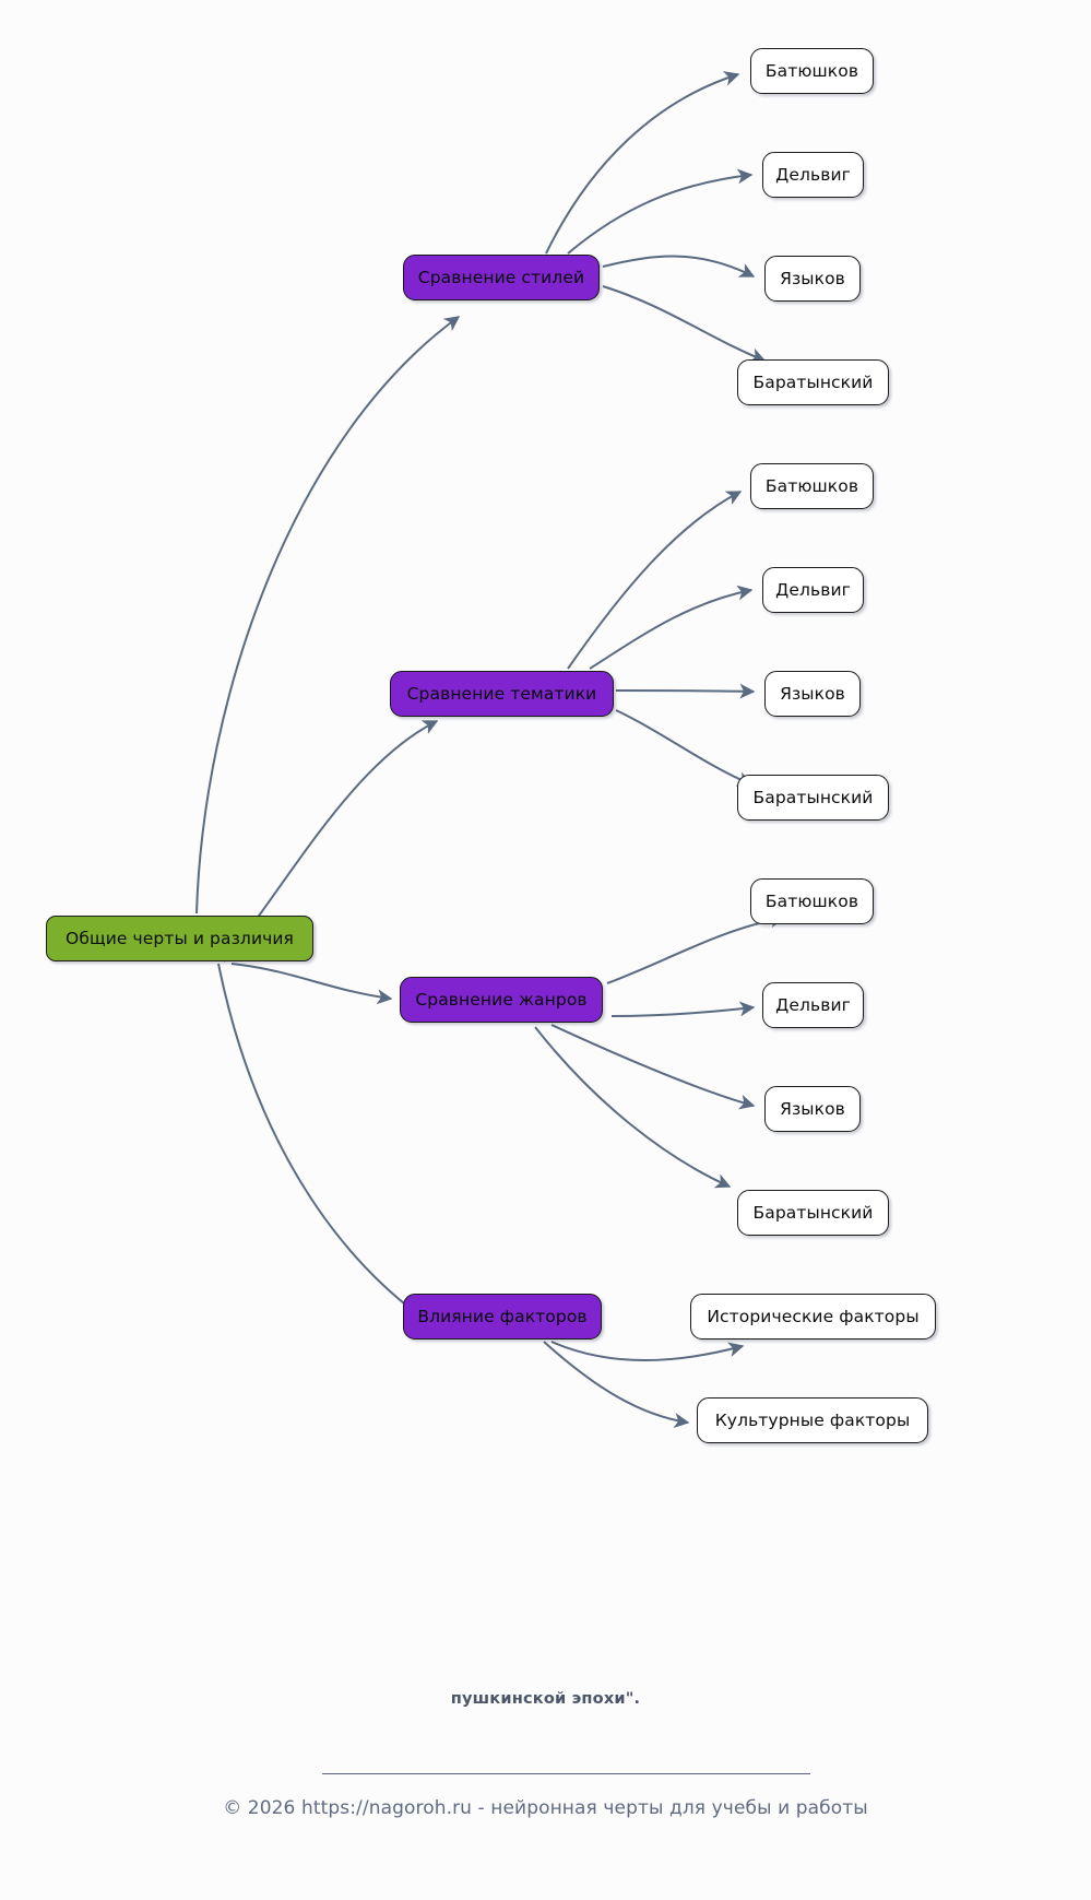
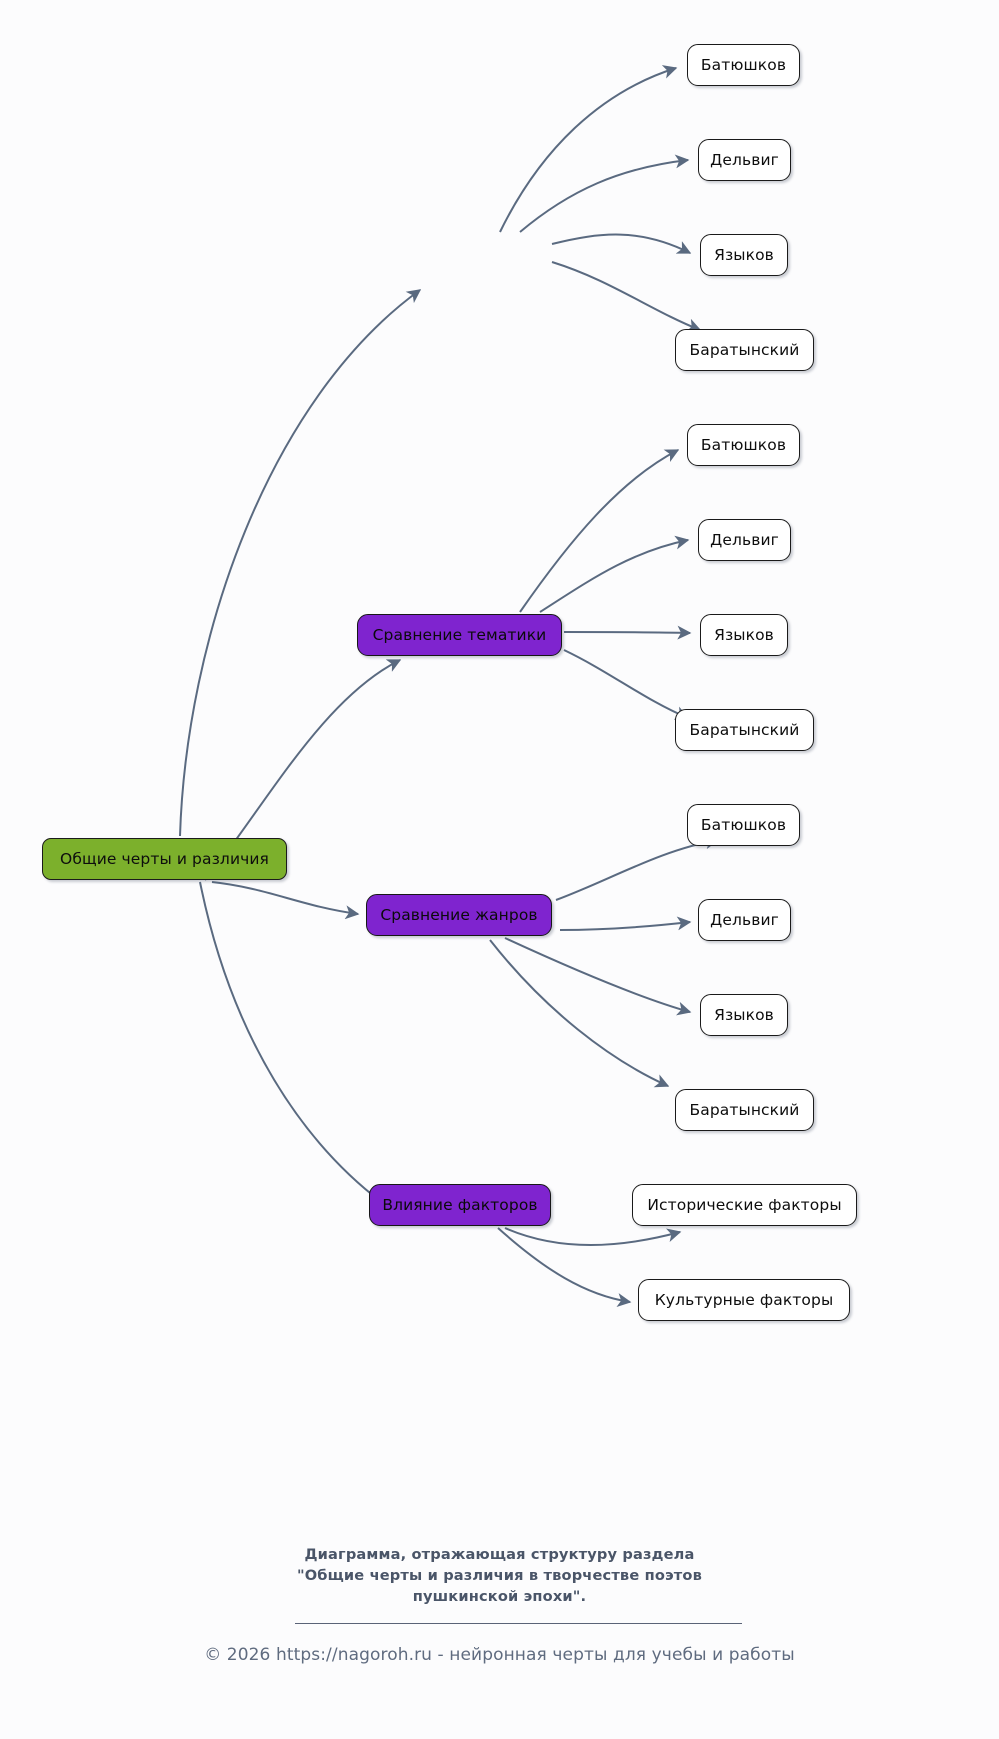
  Общие черты и различия
- Сравнение стилей
  Батюшков
  Дельвиг
  Языков
  Баратынский
  Сравнение тематики
  Батюшков
  Дельвиг
  Языков
  Баратынский
  Сравнение жанров
  Батюшков
  Дельвиг
  Языков
  Баратынский
  Влияние факторов
  Исторические факторы
  Культурные факторы
+ Диаграмма, отражающая структуру раздела
+ "Общие черты и различия в творчестве поэтов
  пушкинской эпохи".
  © 2026 https://nagoroh.ru - нейронная черты для учебы и работы
